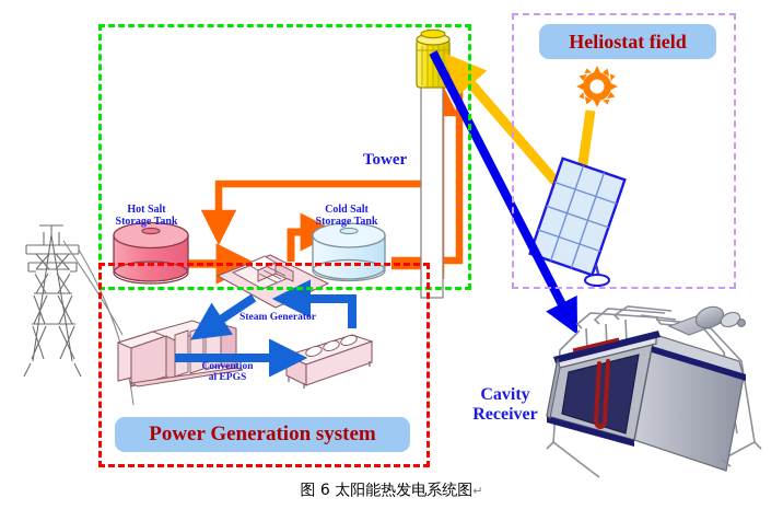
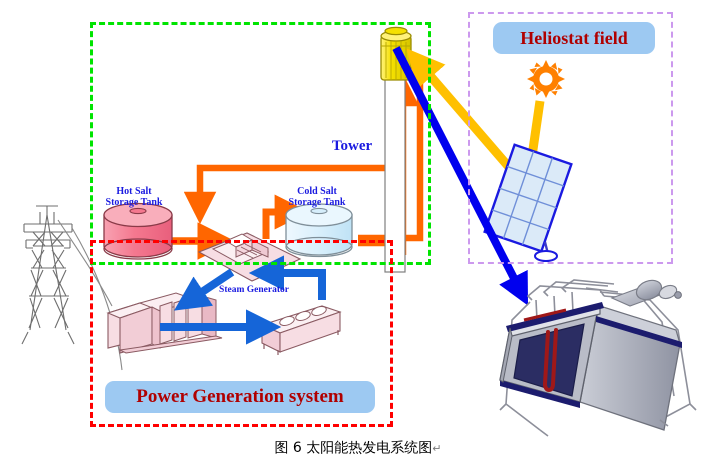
  Power Generation system
  Heliostat field
  Tower
  Hot Salt
  Storage Tank
  Cold Salt
  Storage Tank
  Steam Generator
- Convention
- al EPGS
- Cavity
- Receiver
  图 6 太阳能热发电系统图↵
